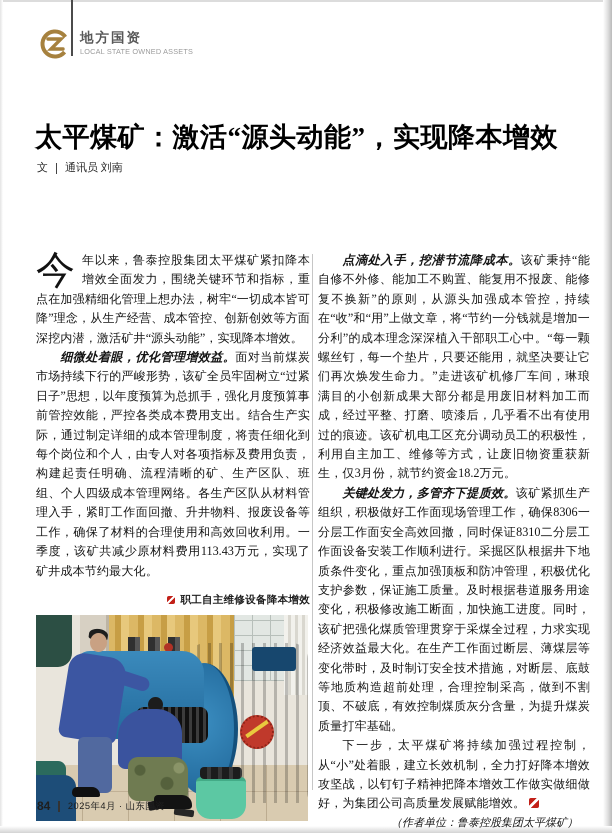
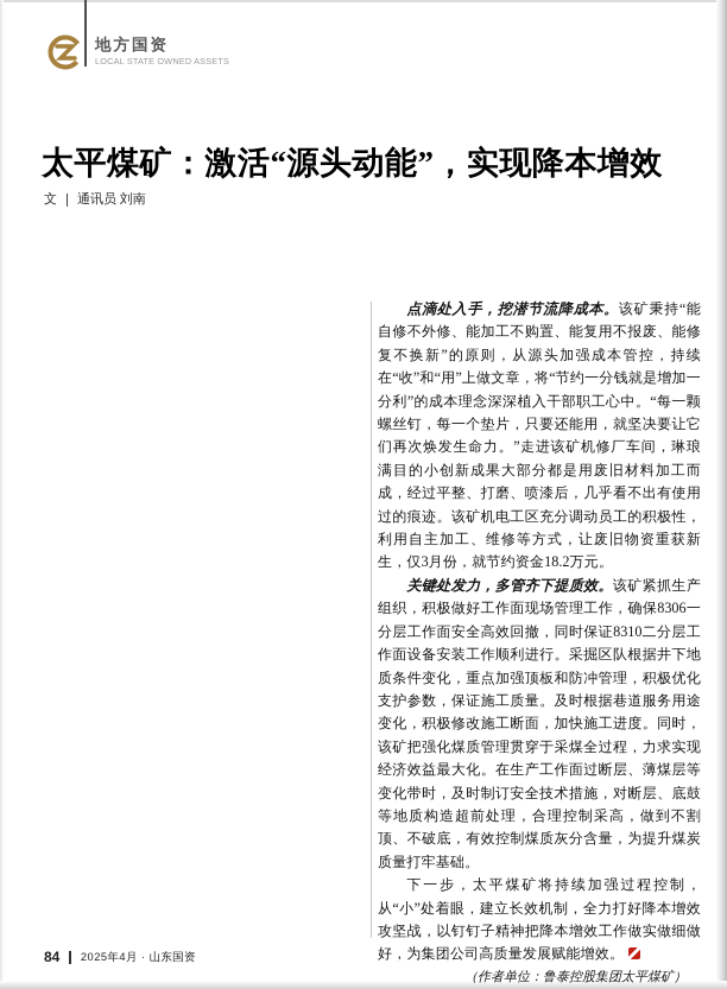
  地方国资
  LOCAL STATE OWNED ASSETS
  太平煤矿：激活“源头动能”，实现降本增效
  文
  通讯员 刘南
- 今
- 年以来，鲁泰控股集团太平煤矿紧扣降本增效全面发力，围绕关键环节和指标，重点在加强精细化管理上想办法，树牢“一切成本皆可降”理念，从生产经营、成本管控、创新创效等方面深挖内潜，激活矿井“源头动能”，实现降本增效。
- 细微处着眼，优化管理增效益。面对当前煤炭市场持续下行的严峻形势，该矿全员牢固树立“过紧日子”思想，以年度预算为总抓手，强化月度预算事前管控效能，严控各类成本费用支出。结合生产实际，通过制定详细的成本管理制度，将责任细化到每个岗位和个人，由专人对各项指标及费用负责，构建起责任明确、流程清晰的矿、生产区队、班组、个人四级成本管理网络。各生产区队从材料管理入手，紧盯工作面回撤、升井物料、报废设备等工作，确保了材料的合理使用和高效回收利用。一季度，该矿共减少原材料费用113.43万元，实现了矿井成本节约最大化。
- 职工自主维修设备降本增效
  点滴处入手，挖潜节流降成本。该矿秉持“能自修不外修、能加工不购置、能复用不报废、能修复不换新”的原则，从源头加强成本管控，持续在“收”和“用”上做文章，将“节约一分钱就是增加一分利”的成本理念深深植入干部职工心中。“每一颗螺丝钉，每一个垫片，只要还能用，就坚决要让它们再次焕发生命力。”走进该矿机修厂车间，琳琅满目的小创新成果大部分都是用废旧材料加工而成，经过平整、打磨、喷漆后，几乎看不出有使用过的痕迹。该矿机电工区充分调动员工的积极性，利用自主加工、维修等方式，让废旧物资重获新生，仅3月份，就节约资金18.2万元。
  关键处发力，多管齐下提质效。该矿紧抓生产组织，积极做好工作面现场管理工作，确保8306一分层工作面安全高效回撤，同时保证8310二分层工作面设备安装工作顺利进行。采掘区队根据井下地质条件变化，重点加强顶板和防冲管理，积极优化支护参数，保证施工质量。及时根据巷道服务用途变化，积极修改施工断面，加快施工进度。同时，该矿把强化煤质管理贯穿于采煤全过程，力求实现经济效益最大化。在生产工作面过断层、薄煤层等变化带时，及时制订安全技术措施，对断层、底鼓等地质构造超前处理，合理控制采高，做到不割顶、不破底，有效控制煤质灰分含量，为提升煤炭质量打牢基础。
  下一步，太平煤矿将持续加强过程控制，从“小”处着眼，建立长效机制，全力打好降本增效攻坚战，以钉钉子精神把降本增效工作做实做细做好，为集团公司高质量发展赋能增效。
  （作者单位：鲁泰控股集团太平煤矿）
  84
  2025年4月 · 山东国资
